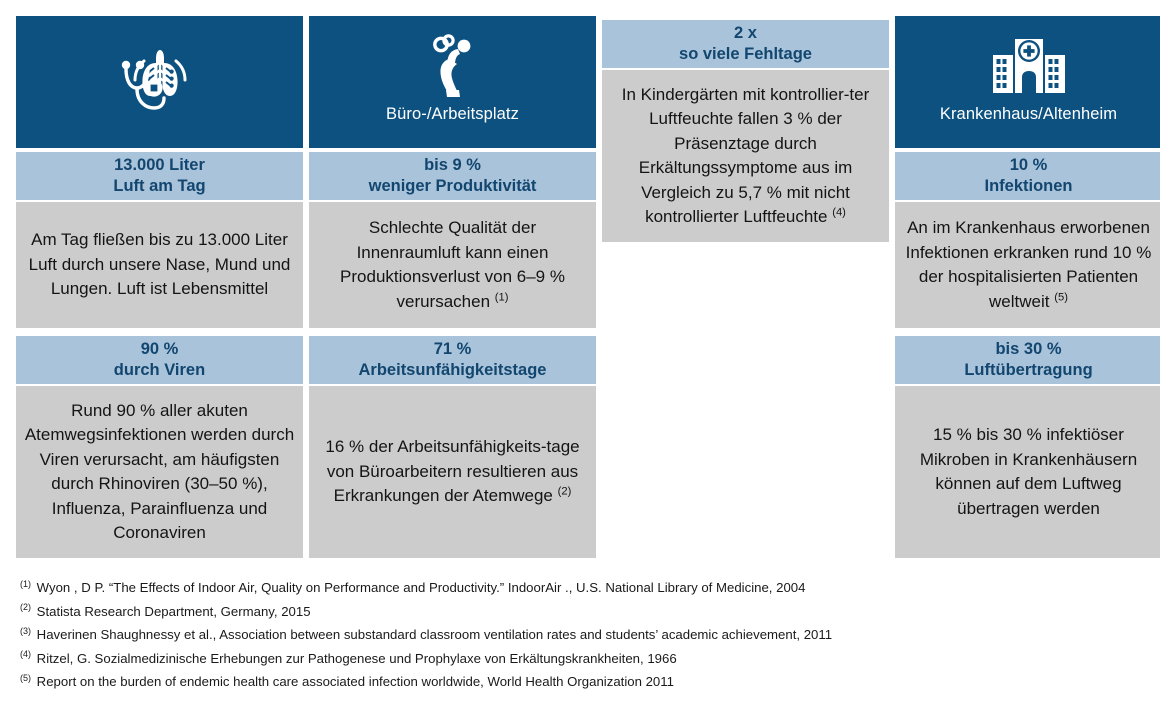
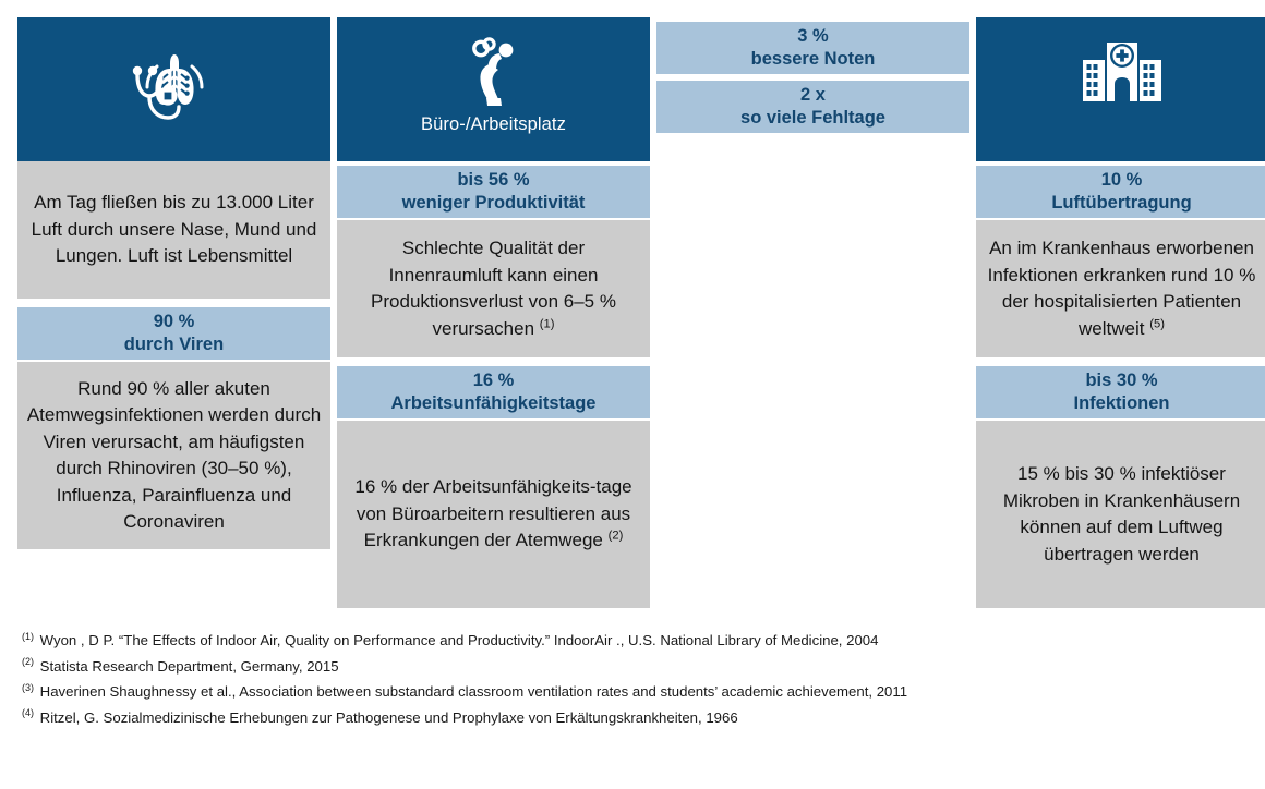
- 13.000 Liter
- Luft am Tag
  Am Tag fließen bis zu 13.000 Liter Luft durch unsere Nase, Mund und Lungen. Luft ist Lebensmittel
  90 %
  durch Viren
  Rund 90 % aller akuten Atemwegsinfektionen werden durch Viren verursacht, am häufigsten durch Rhinoviren (30–50 %), Influenza, Parainfluenza und Coronaviren
  Büro-/Arbeitsplatz
- bis 9 %
+ bis 56 %
  weniger Produktivität
- Schlechte Qualität der Innenraumluft kann einen Produktionsverlust von 6–9 % verursachen (1)
+ Schlechte Qualität der Innenraumluft kann einen Produktionsverlust von 6–5 % verursachen (1)
- 71 %
+ 16 %
  Arbeitsunfähigkeitstage
  16 % der Arbeitsunfähigkeits-tage von Büroarbeitern resultieren aus Erkrankungen der Atemwege (2)
+ 3 %
+ bessere Noten
  2 x
  so viele Fehltage
- In Kindergärten mit kontrollier-ter Luftfeuchte fallen 3 % der Präsenztage durch Erkältungssymptome aus im Vergleich zu 5,7 % mit nicht kontrollierter Luftfeuchte (4)
- Krankenhaus/Altenheim
  10 %
- Infektionen
+ Luftübertragung
  An im Krankenhaus erworbenen Infektionen erkranken rund 10 % der hospitalisierten Patienten weltweit (5)
  bis 30 %
- Luftübertragung
+ Infektionen
  15 % bis 30 % infektiöser Mikroben in Krankenhäusern können auf dem Luftweg übertragen werden
  (1) Wyon , D P. “The Effects of Indoor Air, Quality on Performance and Productivity.” IndoorAir ., U.S. National Library of Medicine, 2004
  (2) Statista Research Department, Germany, 2015
  (3) Haverinen Shaughnessy et al., Association between substandard classroom ventilation rates and students’ academic achievement, 2011
  (4) Ritzel, G. Sozialmedizinische Erhebungen zur Pathogenese und Prophylaxe von Erkältungskrankheiten, 1966
- (5) Report on the burden of endemic health care associated infection worldwide, World Health Organization 2011
